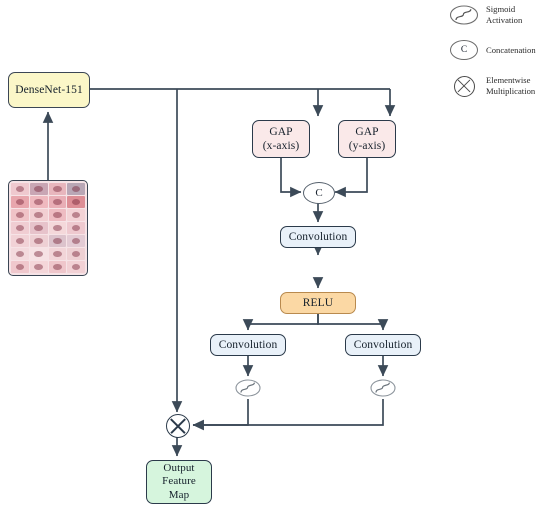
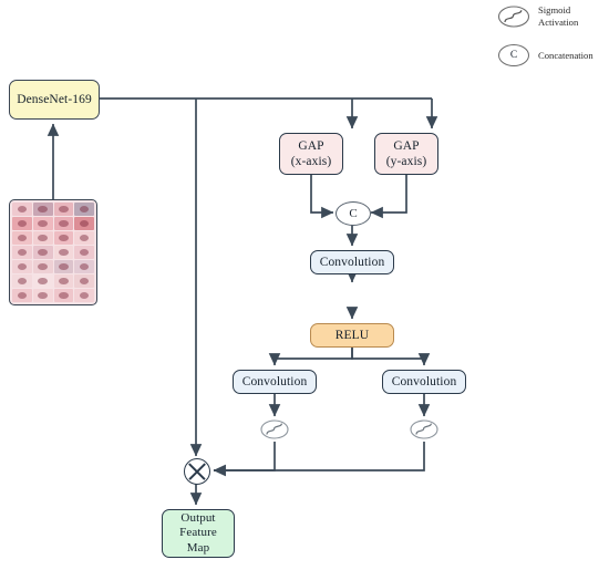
- DenseNet-151
+ DenseNet-169
  GAP
  (x-axis)
  GAP
  (y-axis)
  C
  Convolution
  RELU
  Convolution
  Convolution
  Output
  Feature
  Map
  Sigmoid
  Activation
  C
  Concatenation
- Elementwise
- Multiplication
